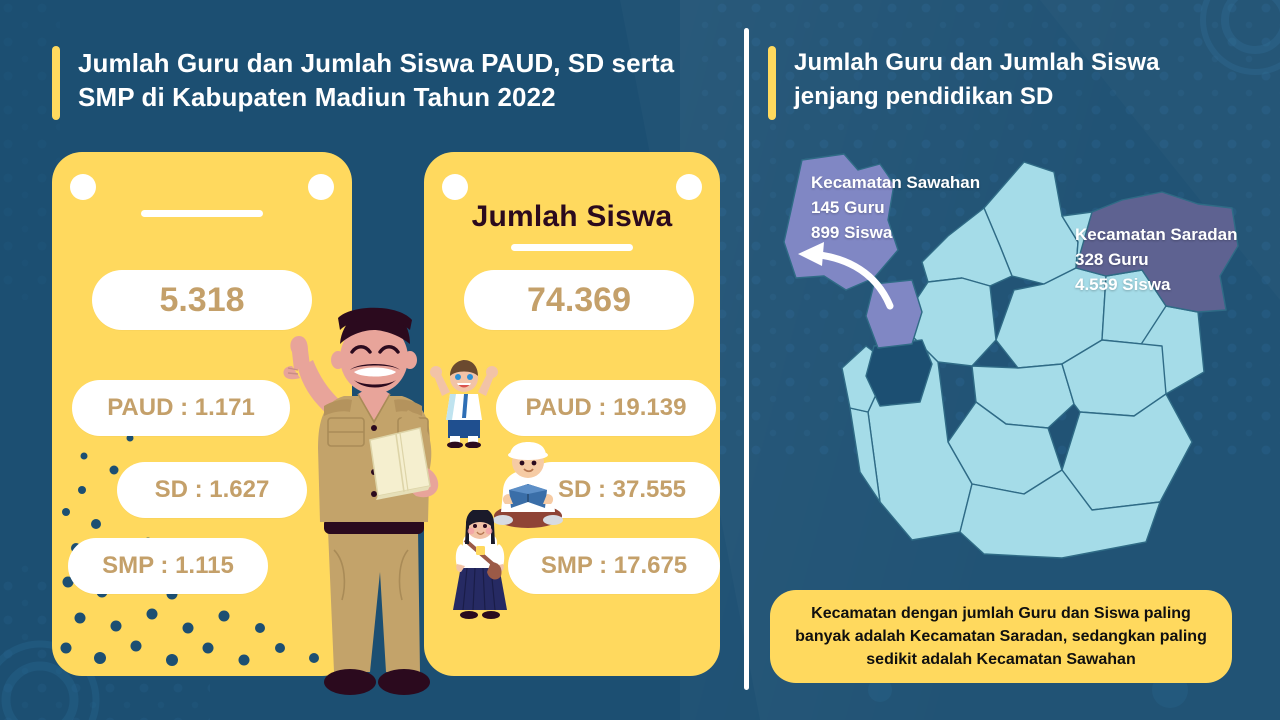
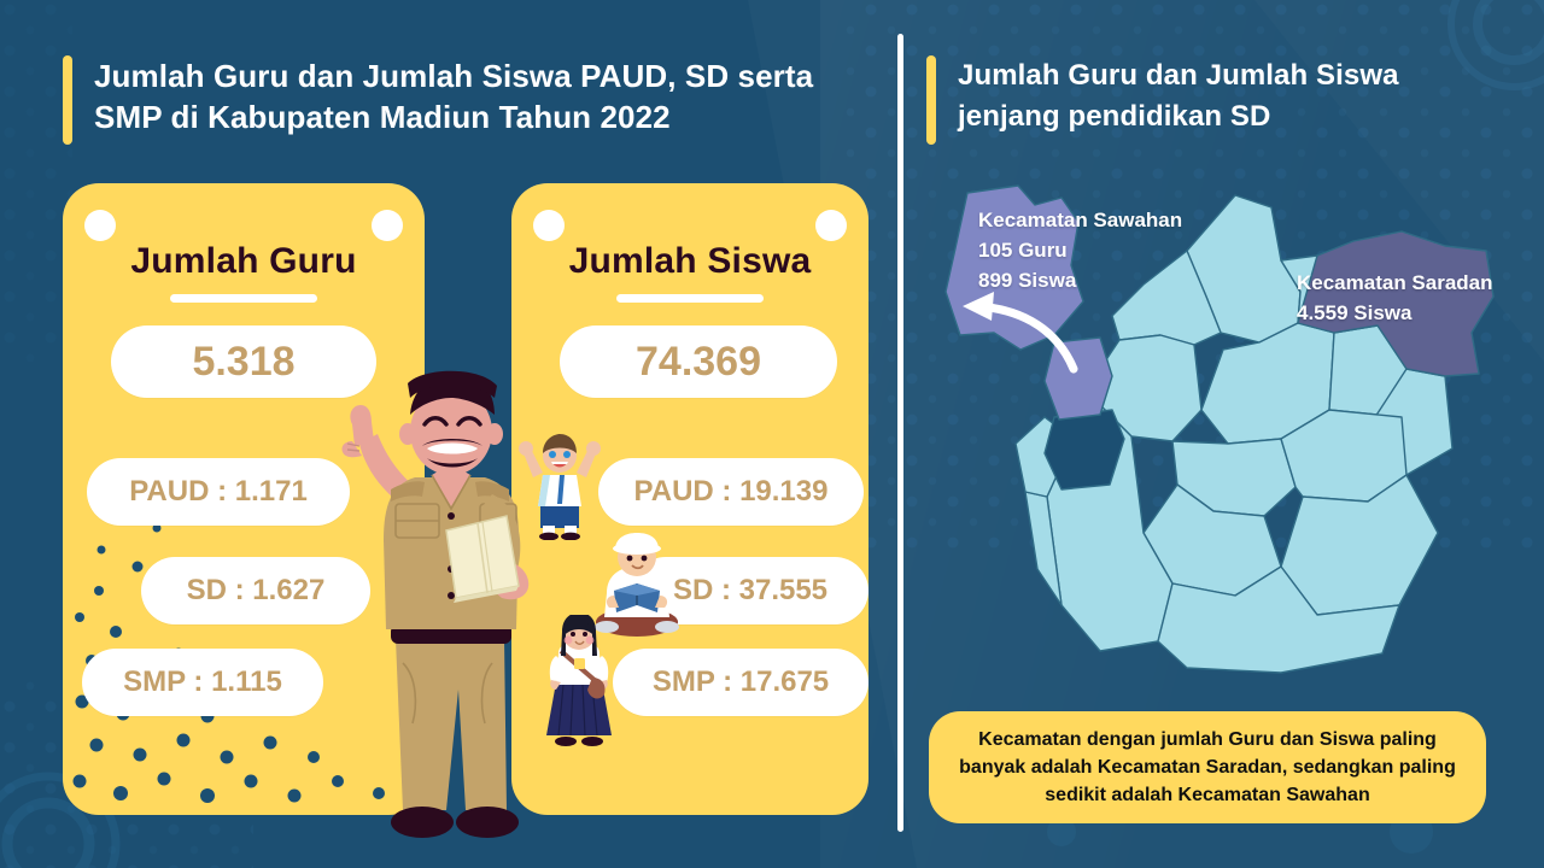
  Jumlah Guru dan Jumlah Siswa PAUD, SD serta SMP di Kabupaten Madiun Tahun 2022
  Jumlah Guru dan Jumlah Siswa jenjang pendidikan SD
+ Jumlah Guru
  5.318
  PAUD : 1.171
  SD : 1.627
  SMP : 1.115
  Jumlah Siswa
  74.369
  PAUD : 19.139
  SD : 37.555
  SMP : 17.675
  Kecamatan Sawahan
- 145 Guru
+ 105 Guru
  899 Siswa
  Kecamatan Saradan
- 328 Guru
  4.559 Siswa
  Kecamatan dengan jumlah Guru dan Siswa paling banyak adalah Kecamatan Saradan, sedangkan paling sedikit adalah Kecamatan Sawahan
